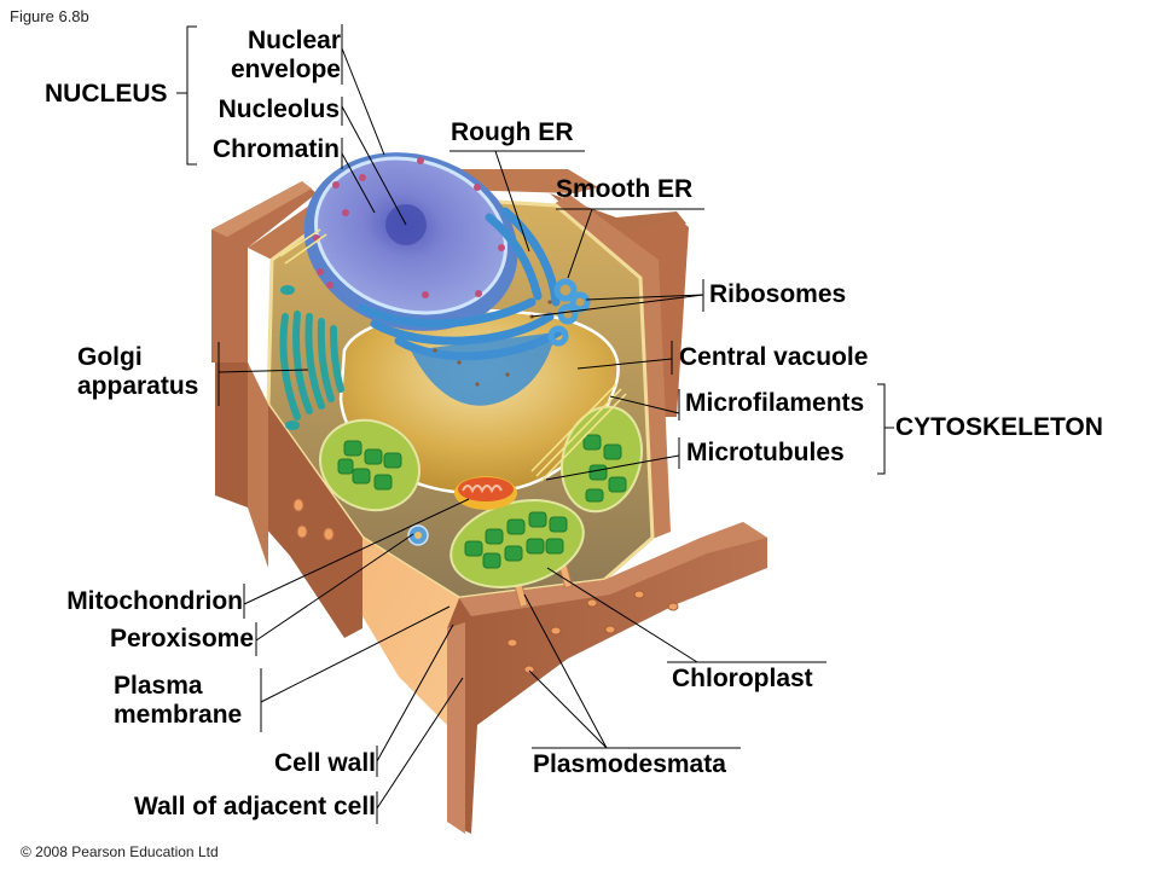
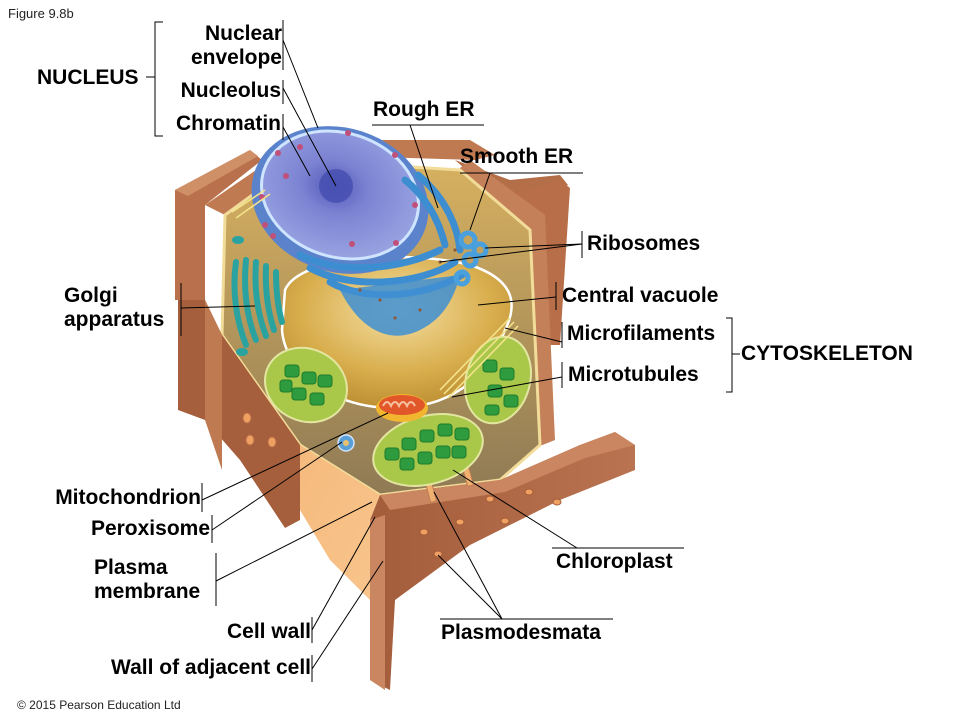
- Figure 6.8b
+ Figure 9.8b
  NUCLEUS
  Nuclear
  envelope
  Nucleolus
  Chromatin
  Rough ER
  Smooth ER
  Ribosomes
  Central vacuole
  Microfilaments
  Microtubules
  CYTOSKELETON
  Golgi
  apparatus
  Mitochondrion
  Peroxisome
  Plasma
  membrane
  Cell wall
  Wall of adjacent cell
  Chloroplast
  Plasmodesmata
- © 2008 Pearson Education Ltd
+ © 2015 Pearson Education Ltd
